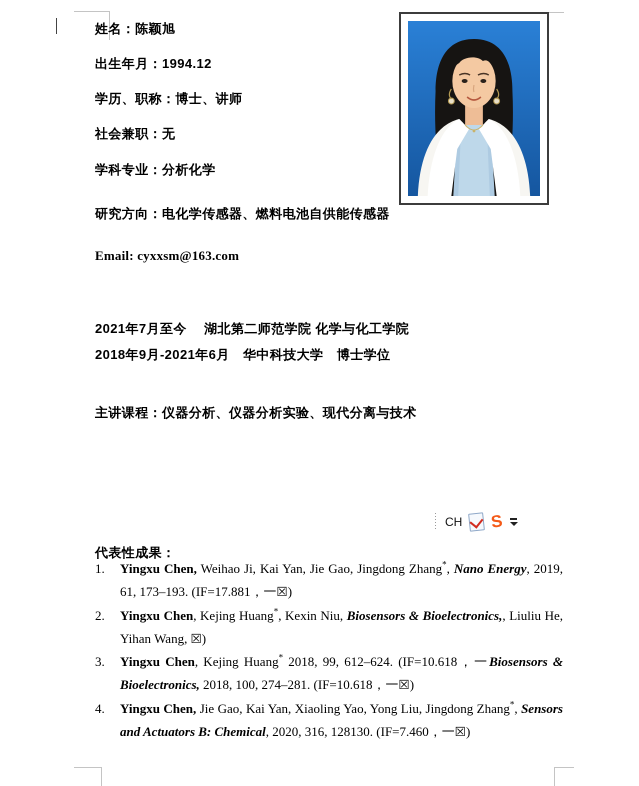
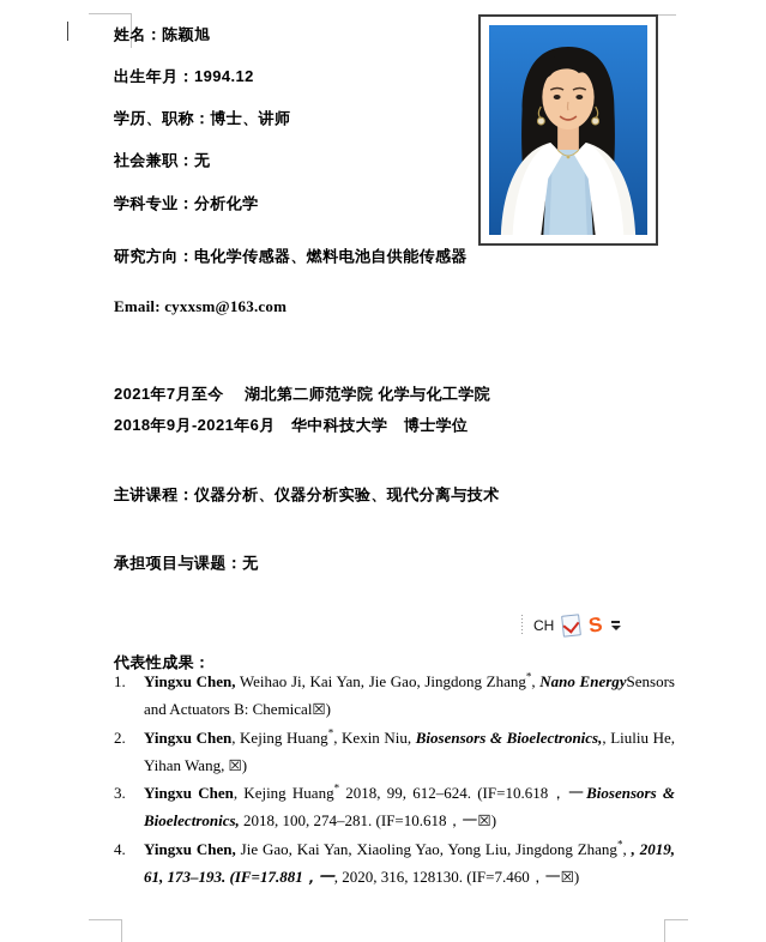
  姓名：陈颖旭
  出生年月：1994.12
  学历、职称：博士、讲师
  社会兼职：无
  学科专业：分析化学
  研究方向：电化学传感器、燃料电池自供能传感器
  Email: cyxxsm@163.com
  2021年7月至今 湖北第二师范学院 化学与化工学院
  2018年9月-2021年6月 华中科技大学 博士学位
  主讲课程：仪器分析、仪器分析实验、现代分离与技术
+ 承担项目与课题：无
  代表性成果：
  1.
- Yingxu Chen, Weihao Ji, Kai Yan, Jie Gao, Jingdong Zhang*, Nano Energy, 2019, 61, 173–193. (IF=17.881，一☒)
+ Yingxu Chen, Weihao Ji, Kai Yan, Jie Gao, Jingdong Zhang*, Nano EnergySensors and Actuators B: Chemical☒)
  2.
  Yingxu Chen, Kejing Huang*, Kexin Niu, Biosensors & Bioelectronics,, Liuliu He, Yihan Wang, ☒)
  3.
  Yingxu Chen, Kejing Huang* 2018, 99, 612–624. (IF=10.618，一Biosensors & Bioelectronics, 2018, 100, 274–281. (IF=10.618，一☒)
  4.
- Yingxu Chen, Jie Gao, Kai Yan, Xiaoling Yao, Yong Liu, Jingdong Zhang*, Sensors and Actuators B: Chemical, 2020, 316, 128130. (IF=7.460，一☒)
+ Yingxu Chen, Jie Gao, Kai Yan, Xiaoling Yao, Yong Liu, Jingdong Zhang*, , 2019, 61, 173–193. (IF=17.881，一, 2020, 316, 128130. (IF=7.460，一☒)
  CH
